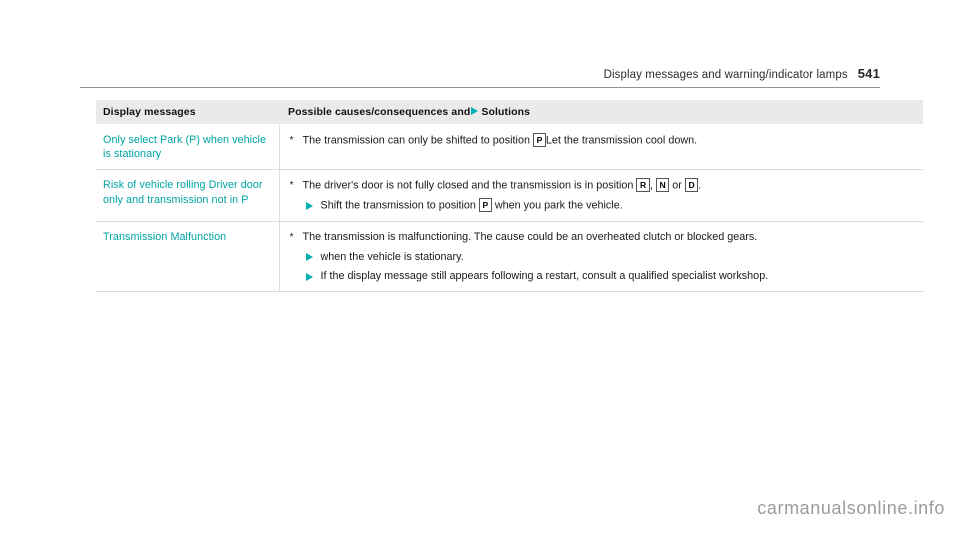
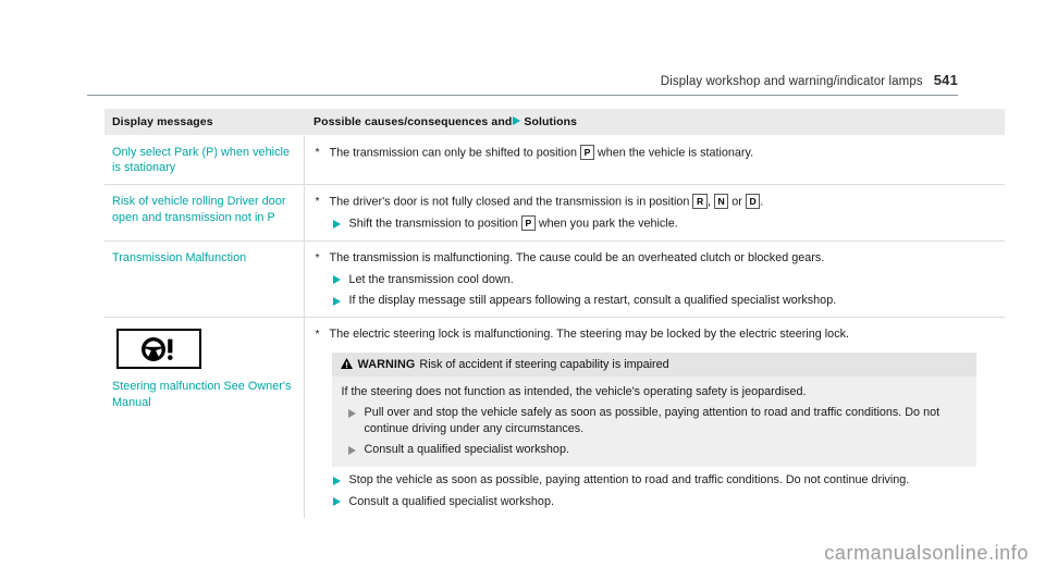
- Display messages and warning/indicator lamps 541
+ Display workshop and warning/indicator lamps 541
  Display messages	Possible causes/consequences and Solutions
- Only select Park (P) when vehicle is stationary	* The transmission can only be shifted to position P Let the transmission cool down.
+ Only select Park (P) when vehicle is stationary	* The transmission can only be shifted to position P when the vehicle is stationary.
- Risk of vehicle rolling Driver door only and transmission not in P	* The driver's door is not fully closed and the transmission is in position R , N or D .Shift the transmission to position P when you park the vehicle.
+ Risk of vehicle rolling Driver door open and transmission not in P	* The driver's door is not fully closed and the transmission is in position R , N or D .Shift the transmission to position P when you park the vehicle.
- Transmission Malfunction	* The transmission is malfunctioning. The cause could be an overheated clutch or blocked gears. when the vehicle is stationary.If the display message still appears following a restart, consult a qualified specialist workshop.
+ Transmission Malfunction	* The transmission is malfunctioning. The cause could be an overheated clutch or blocked gears.Let the transmission cool down.If the display message still appears following a restart, consult a qualified specialist workshop.
+ Steering malfunction See Owner's Manual	* The electric steering lock is malfunctioning. The steering may be locked by the electric steering lock.WARNING Risk of accident if steering capability is impairedIf the steering does not function as intended, the vehicle's operating safety is jeopardised.Pull over and stop the vehicle safely as soon as possible, paying attention to road and traffic conditions. Do not continue driving under any circumstances.Consult a qualified specialist workshop.Stop the vehicle as soon as possible, paying attention to road and traffic conditions. Do not continue driving.Consult a qualified specialist workshop.
  carmanualsonline.info
